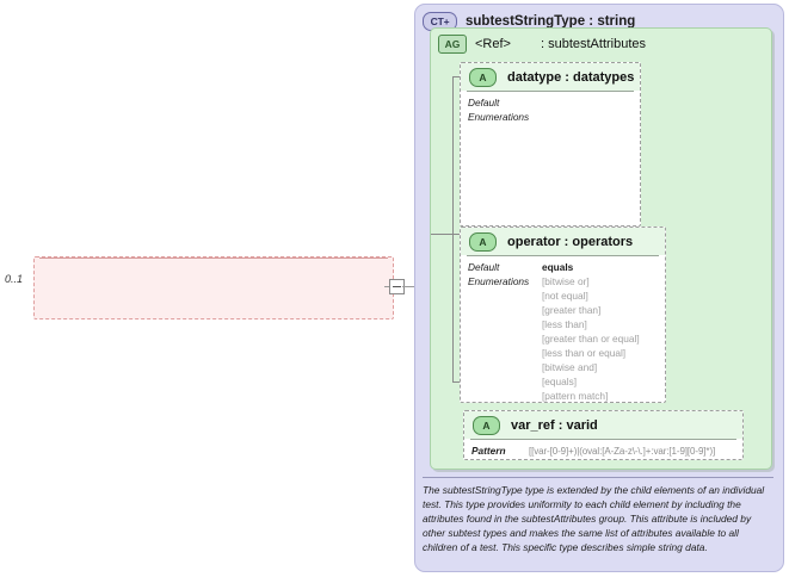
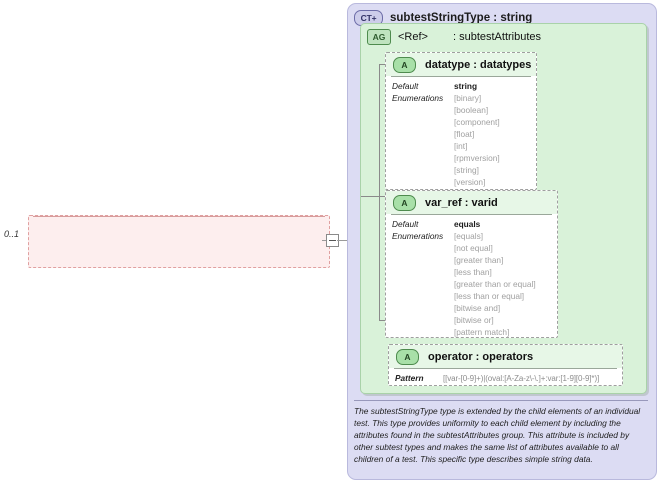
  0..1
  CT+
  subtestStringType : string
  AG
  <Ref>
  : subtestAttributes
  A
  datatype : datatypes
  Default
  Enumerations
+ string
+ [binary]
+ [boolean]
+ [component]
+ [float]
+ [int]
+ [rpmversion]
+ [string]
+ [version]
  A
- operator : operators
+ var_ref : varid
  Default
  Enumerations
  equals
- [bitwise or]
+ [equals]
  [not equal]
  [greater than]
  [less than]
  [greater than or equal]
  [less than or equal]
  [bitwise and]
- [equals]
+ [bitwise or]
  [pattern match]
  A
- var_ref : varid
+ operator : operators
  Pattern
  [[var-[0-9]+)|(oval:[A-Za-z\-\.]+:var:[1-9][0-9]*)]
  The subtestStringType type is extended by the child elements of an individual test. This type provides uniformity to each child element by including the attributes found in the subtestAttributes group. This attribute is included by other subtest types and makes the same list of attributes available to all children of a test. This specific type describes simple string data.
